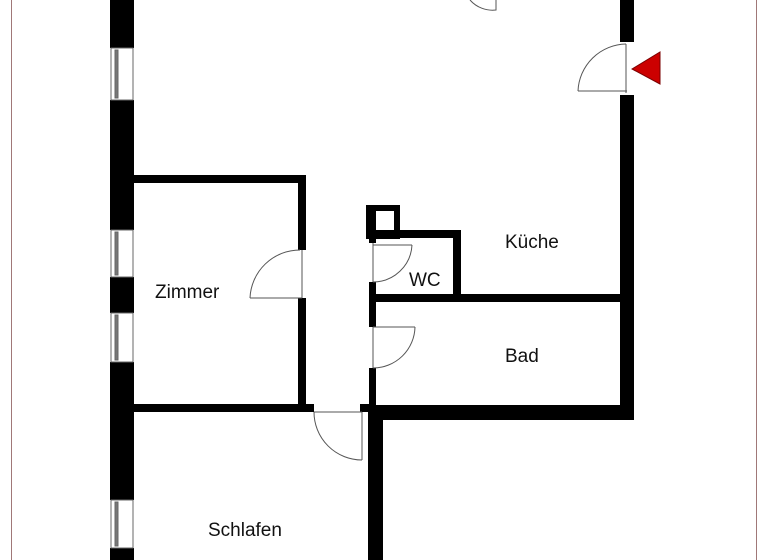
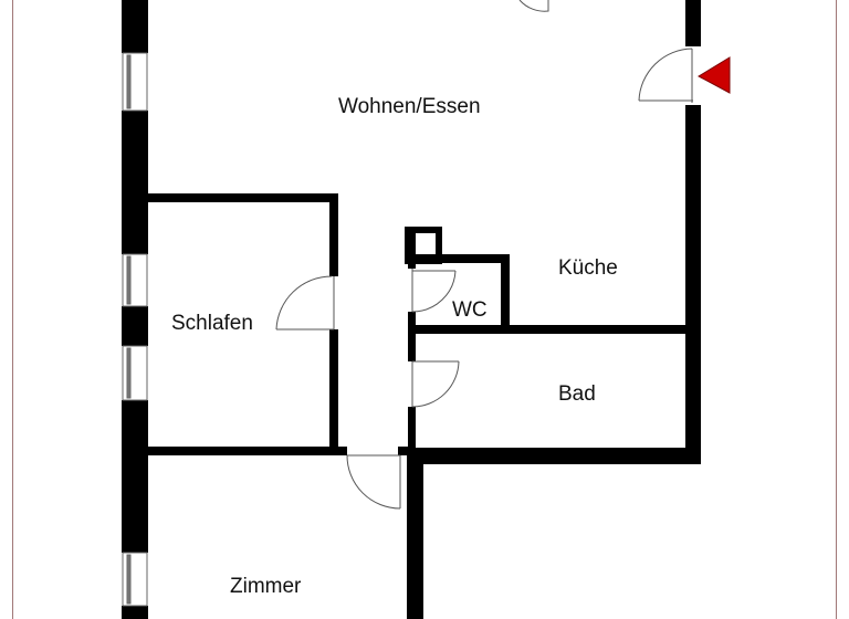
+ Wohnen/Essen
  Küche
- Zimmer
+ Schlafen
  WC
  Bad
- Schlafen
+ Zimmer
